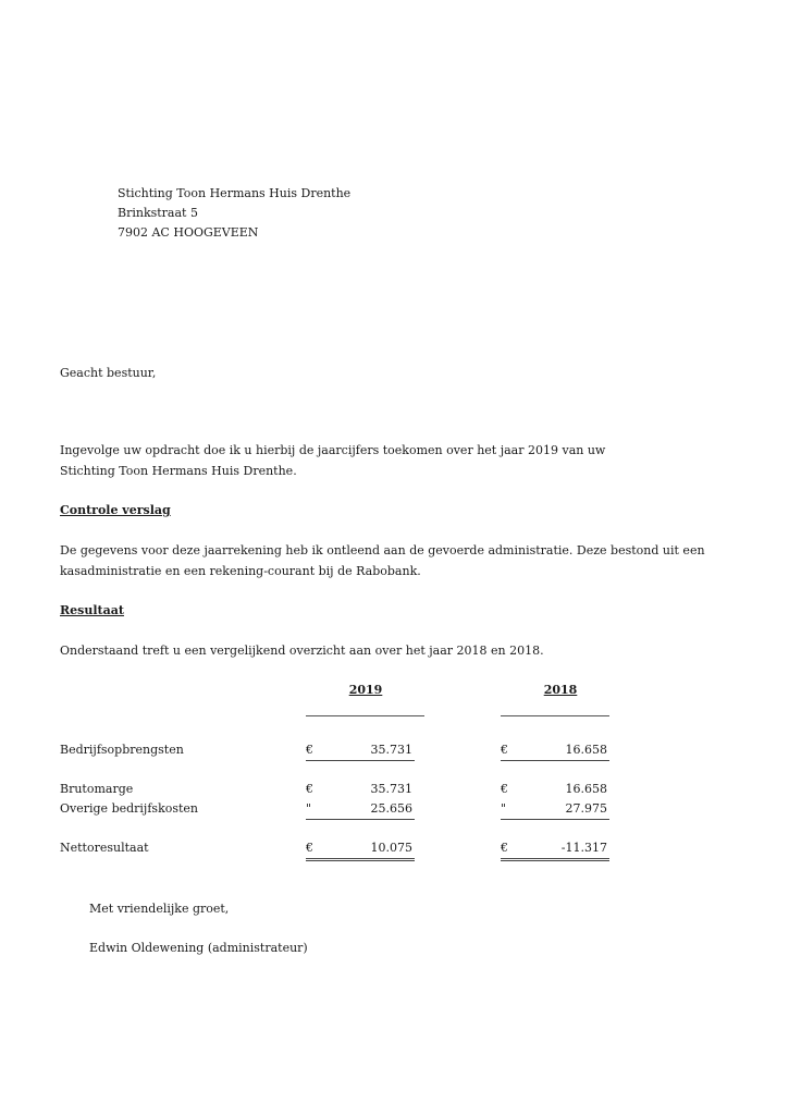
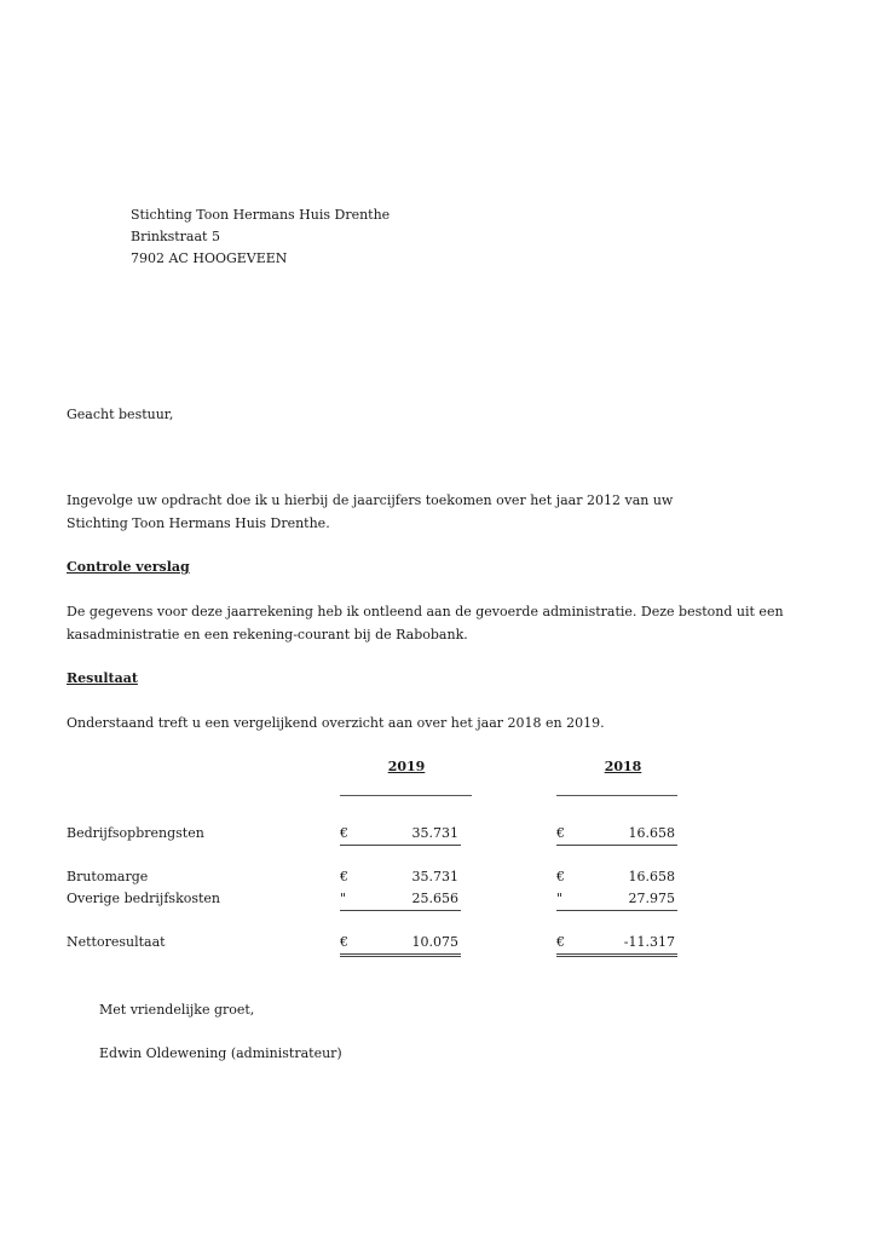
  Stichting Toon Hermans Huis Drenthe
  Brinkstraat 5
  7902 AC HOOGEVEEN
  Geacht bestuur,
- Ingevolge uw opdracht doe ik u hierbij de jaarcijfers toekomen over het jaar 2019 van uw
+ Ingevolge uw opdracht doe ik u hierbij de jaarcijfers toekomen over het jaar 2012 van uw
  Stichting Toon Hermans Huis Drenthe.
  Controle verslag
  De gegevens voor deze jaarrekening heb ik ontleend aan de gevoerde administratie. Deze bestond uit een
  kasadministratie en een rekening-courant bij de Rabobank.
  Resultaat
- Onderstaand treft u een vergelijkend overzicht aan over het jaar 2018 en 2018.
+ Onderstaand treft u een vergelijkend overzicht aan over het jaar 2018 en 2019.
  2019
  2018
  Bedrijfsopbrengsten
  €
  35.731
  €
  16.658
  Brutomarge
  €
  35.731
  €
  16.658
  Overige bedrijfskosten
  "
  25.656
  "
  27.975
  Nettoresultaat
  €
  10.075
  €
  -11.317
  Met vriendelijke groet,
  Edwin Oldewening (administrateur)
